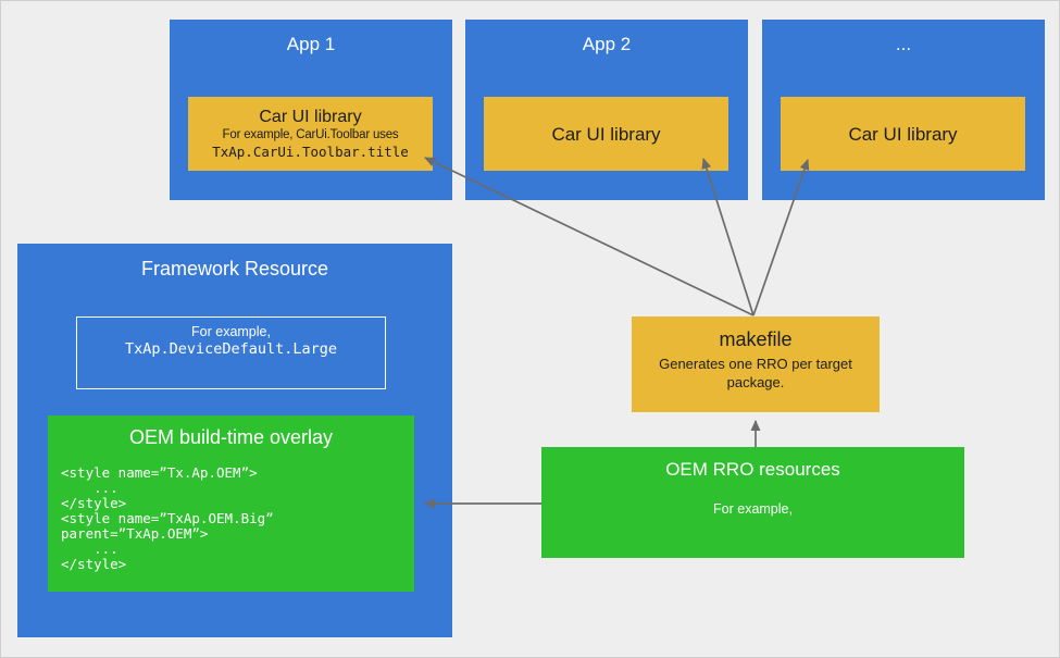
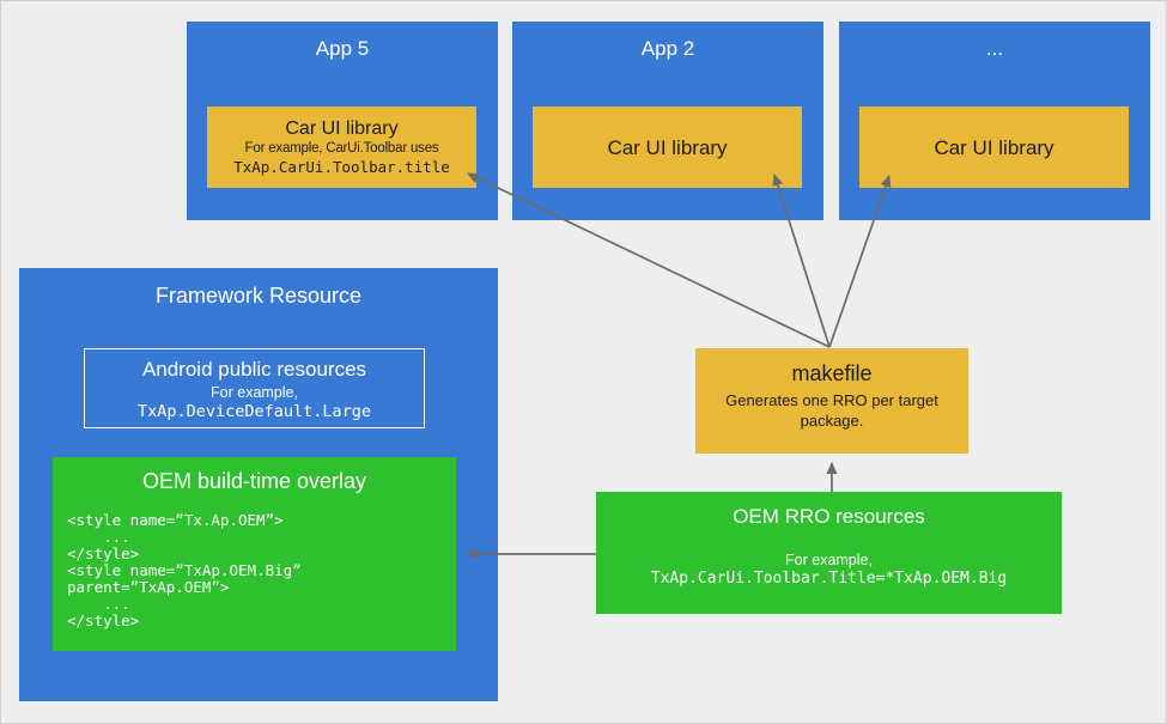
- App 1
+ App 5
  Car UI library
  For example, CarUi.Toolbar uses
  TxAp.CarUi.Toolbar.title
  App 2
  Car UI library
  ...
  Car UI library
  Framework Resource
+ Android public resources
  For example,
  TxAp.DeviceDefault.Large
  OEM build-time overlay
  <style name=”Tx.Ap.OEM”>
  ...
  </style>
  <style name=”TxAp.OEM.Big”
  parent=”TxAp.OEM”>
  ...
  </style>
  makefile
  Generates one RRO per target package.
  OEM RRO resources
  For example,
+ TxAp.CarUi.Toolbar.Title=*TxAp.OEM.Big
